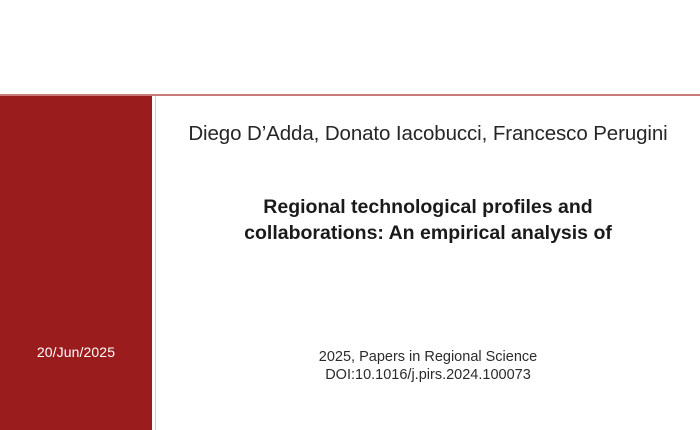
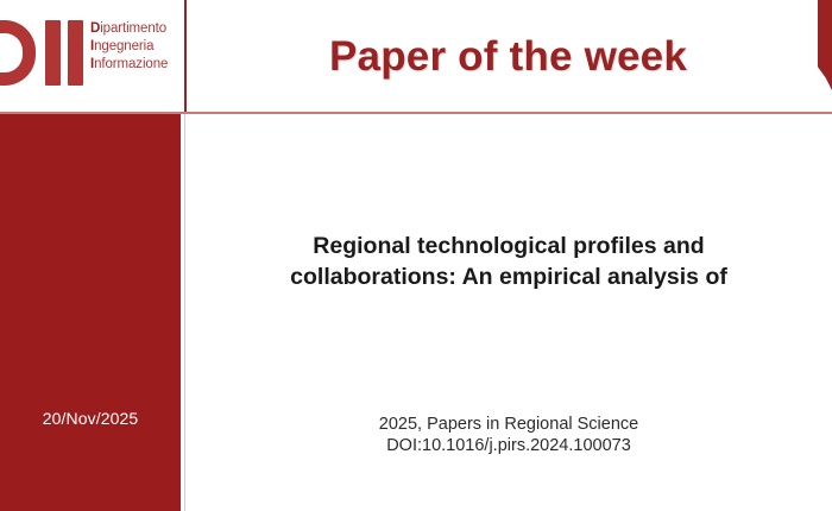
+ Dipartimento
+ Ingegneria
+ Informazione
+ Paper of the week
- 20/Jun/2025
+ 20/Nov/2025
- Diego D’Adda, Donato Iacobucci, Francesco Perugini
  Regional technological profiles and
  collaborations: An empirical analysis of
  2025, Papers in Regional Science
  DOI:10.1016/j.pirs.2024.100073
